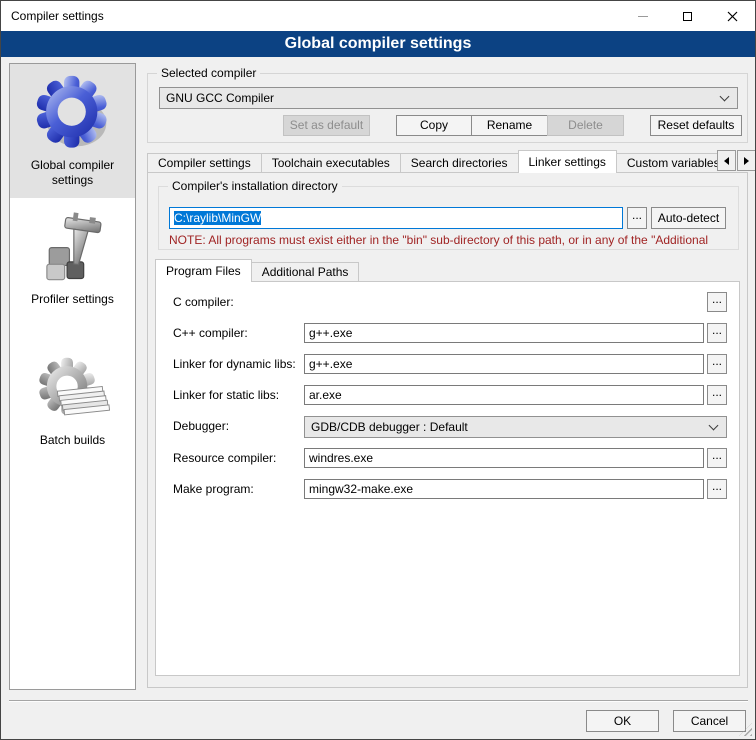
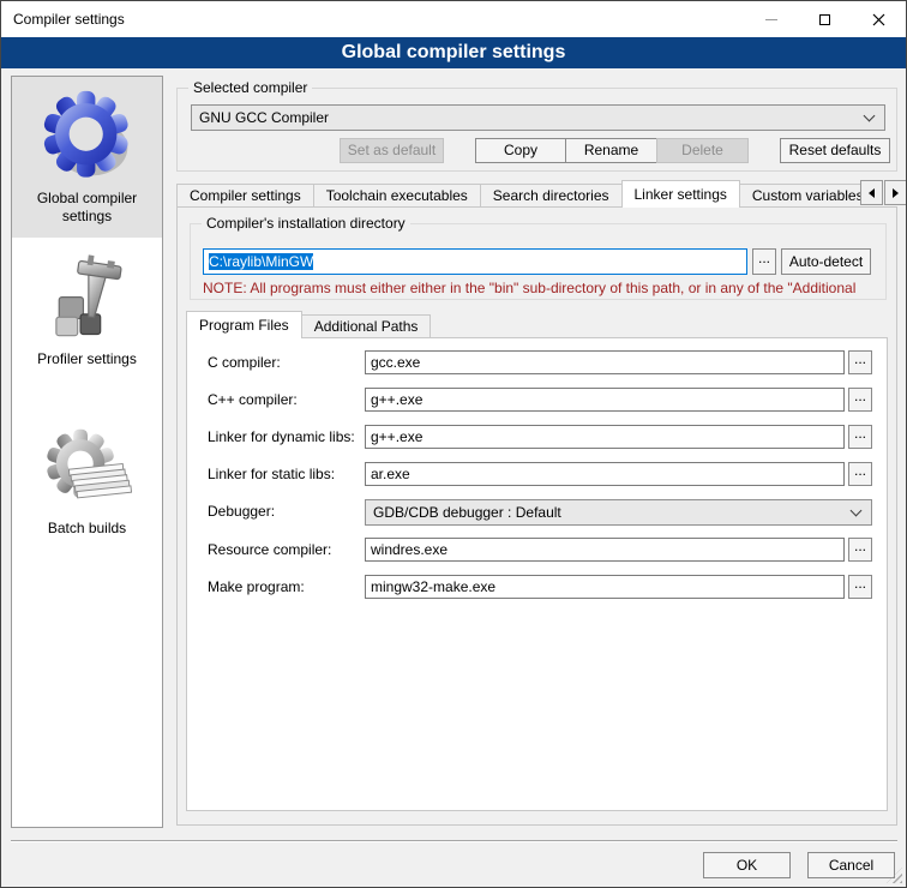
  Compiler settings
  Global compiler settings
  Global compiler settings
  Profiler settings
  Batch builds
  Selected compiler
  GNU GCC Compiler
  Set as default
  Copy
  Rename
  Delete
  Reset defaults
  Compiler settings
  Toolchain executables
  Search directories
  Linker settings
  Custom variable
  Compiler's installation directory
  C:\raylib\MinGW
  ...
  Auto-detect
- NOTE: All programs must exist either in the "bin" sub-directory of this path, or in any of the "Additional
+ NOTE: All programs must either either in the "bin" sub-directory of this path, or in any of the "Additional
  Program Files
  Additional Paths
  C compiler:
+ gcc.exe
  ...
  C++ compiler:
  g++.exe
  ...
  Linker for dynamic libs:
  g++.exe
  ...
  Linker for static libs:
  ar.exe
  ...
  Debugger:
  GDB/CDB debugger : Default
  Resource compiler:
  windres.exe
  ...
  Make program:
  mingw32-make.exe
  ...
  OK
  Cancel
